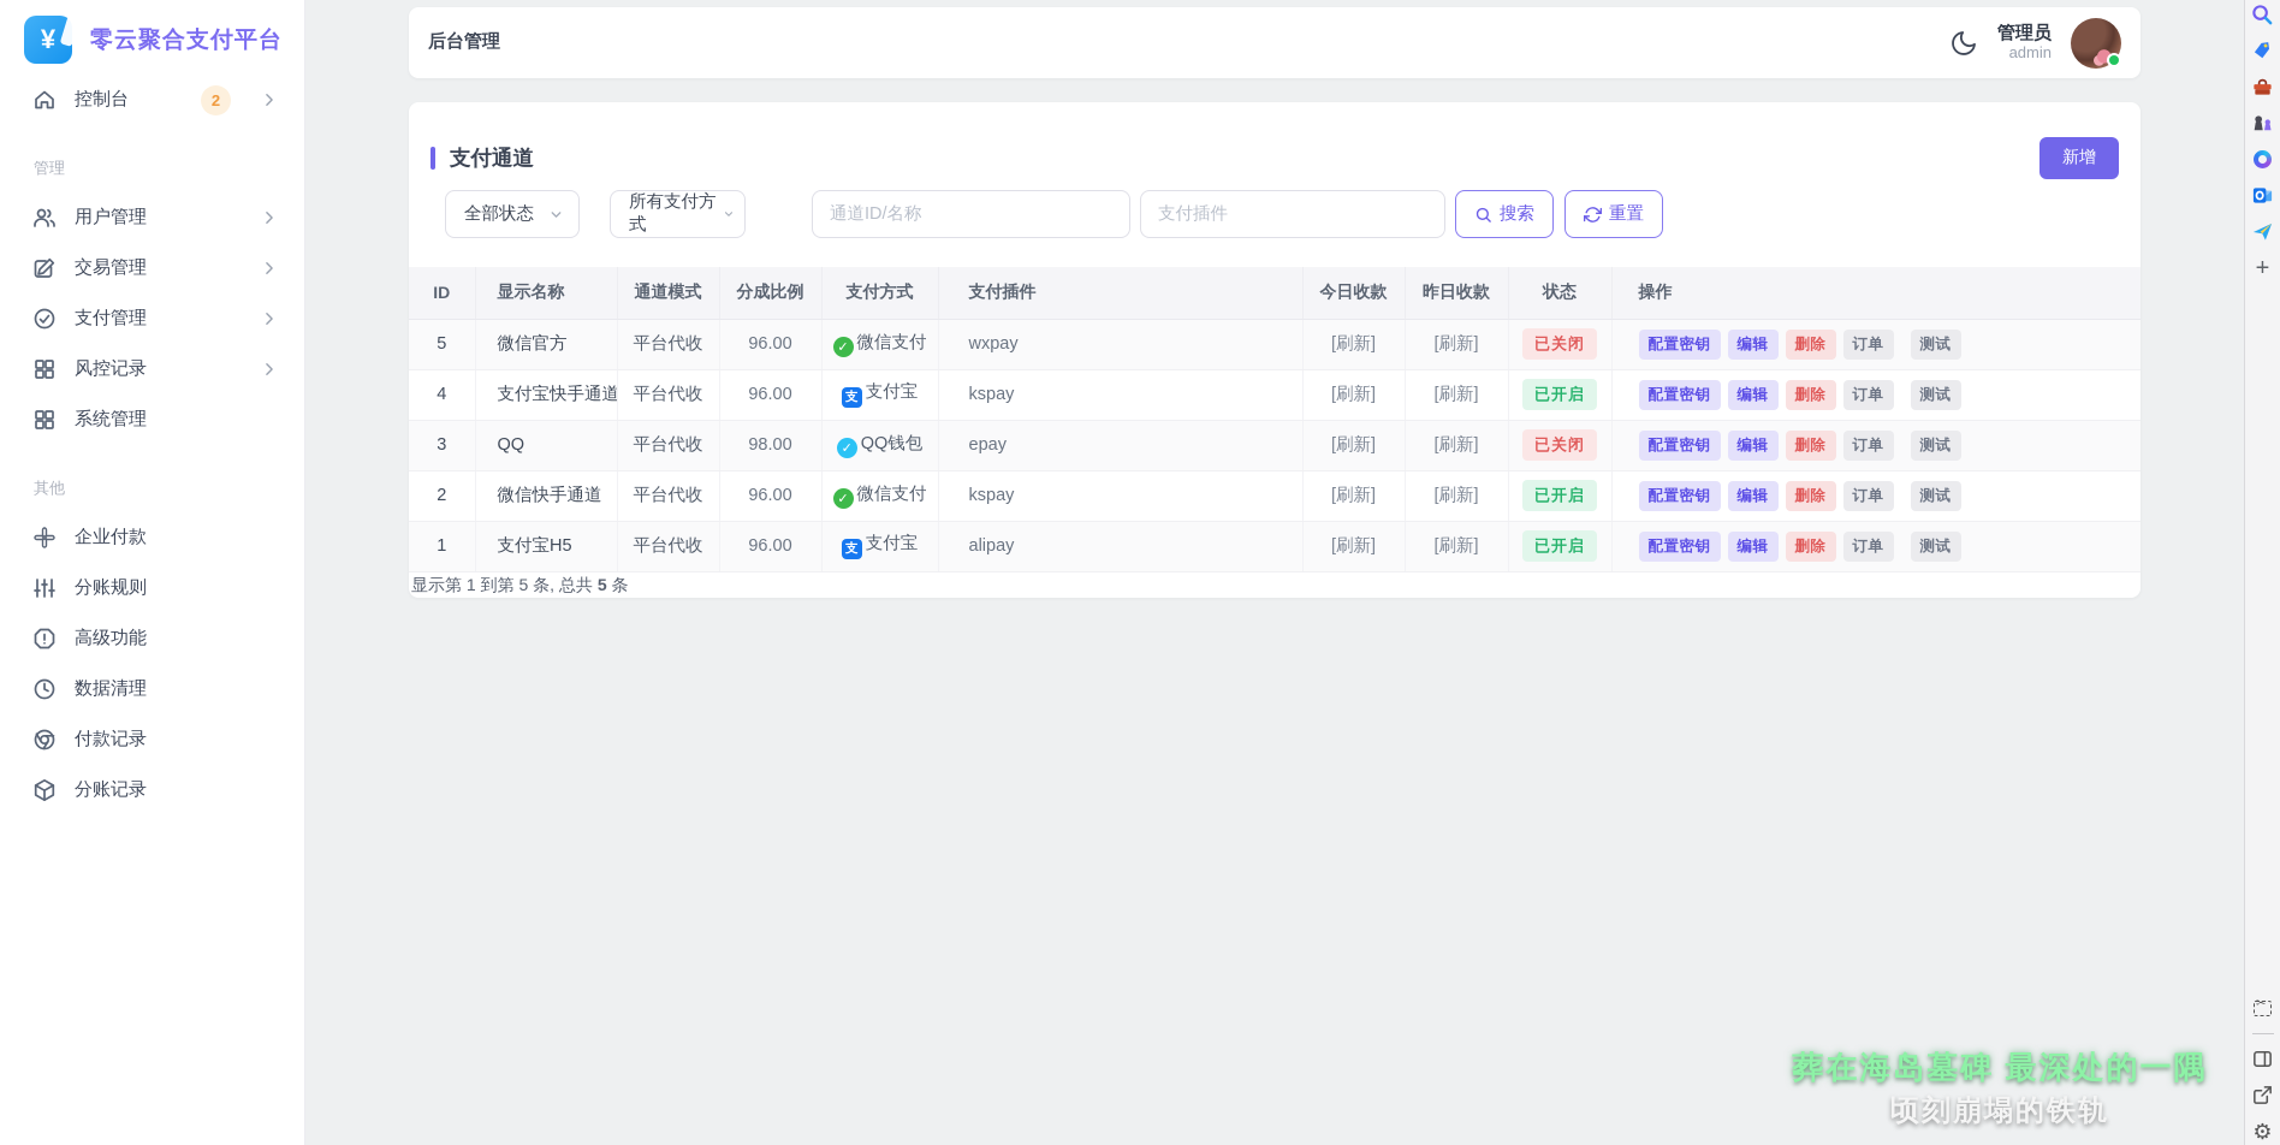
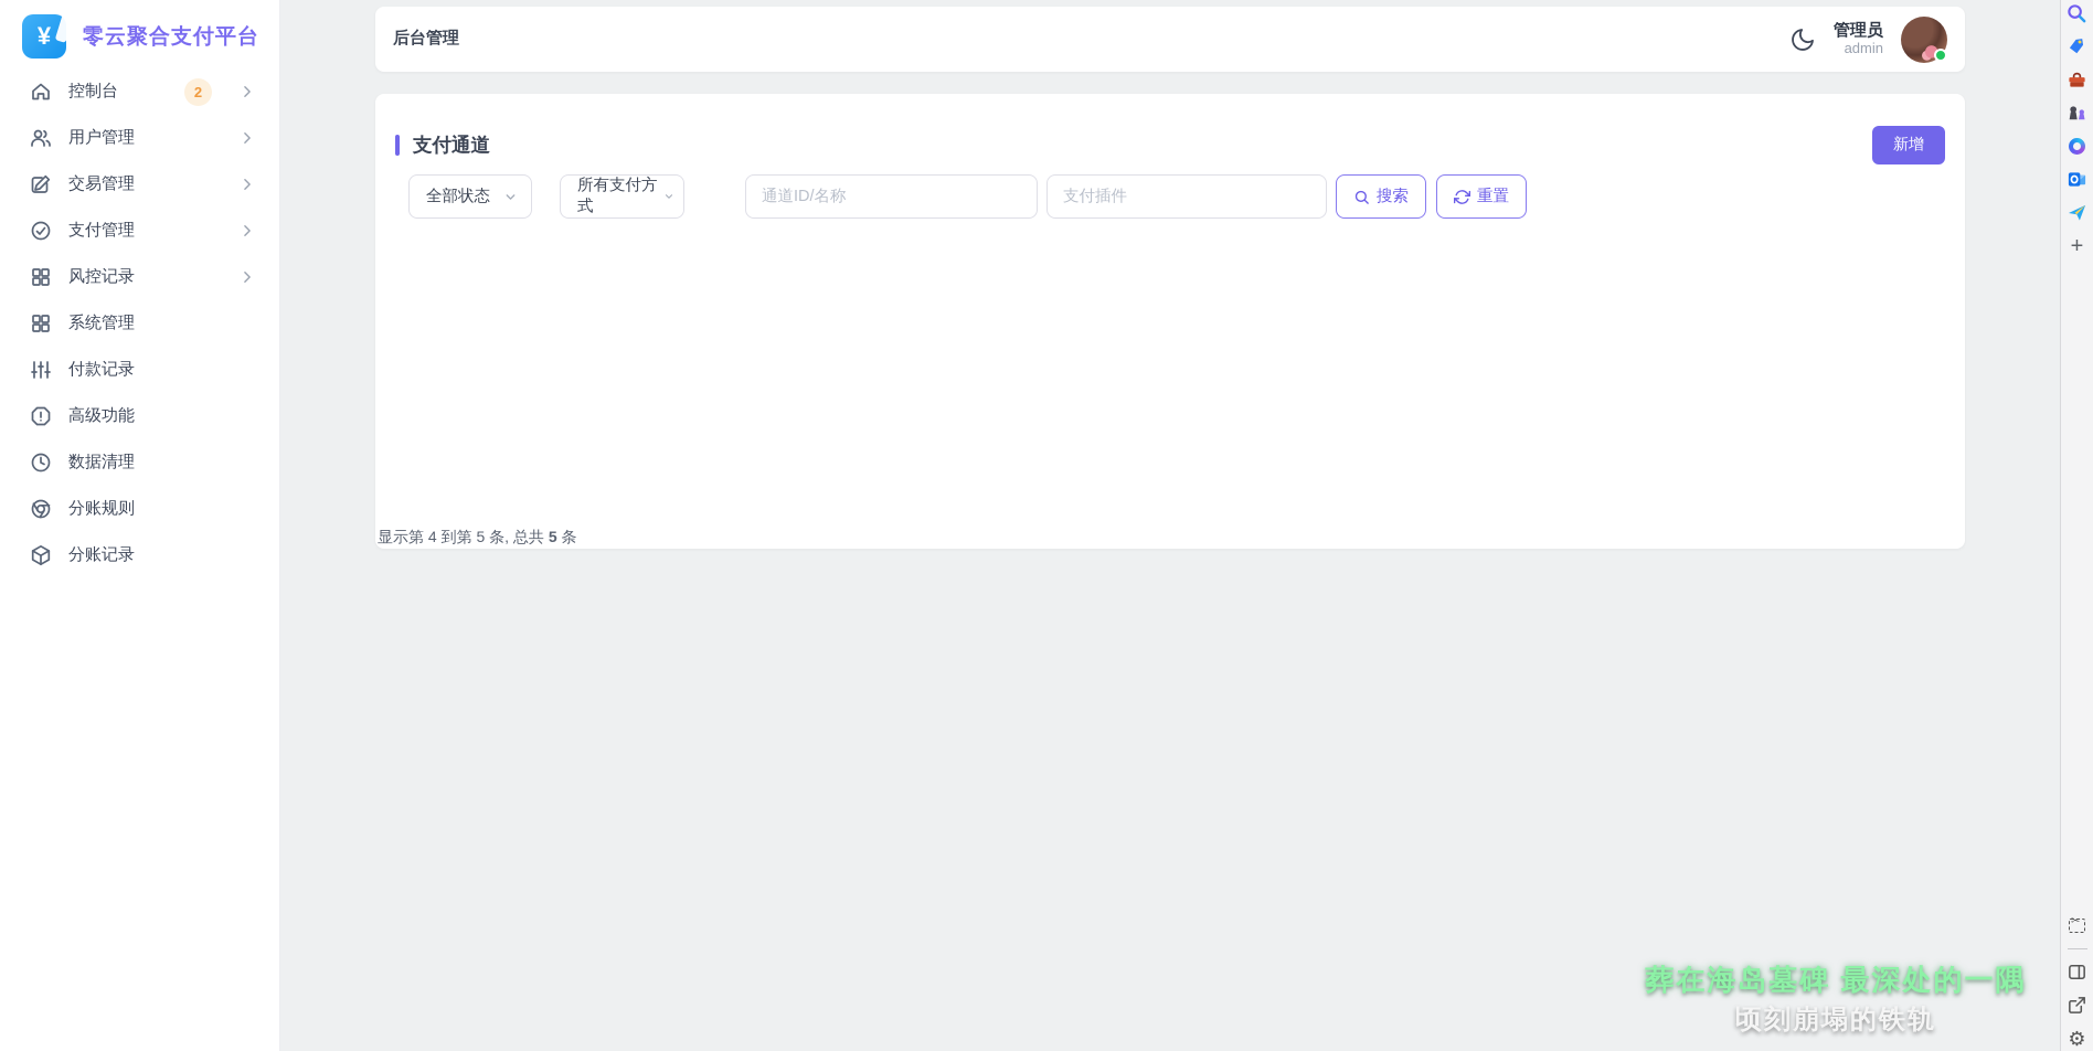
  ¥
  零云聚合支付平台
  控制台
  2
- 管理
  用户管理
  交易管理
  支付管理
  风控记录
  系统管理
- 其他
- 企业付款
- 分账规则
+ 付款记录
  高级功能
  数据清理
- 付款记录
+ 分账规则
  分账记录
  后台管理
  管理员
  admin
  支付通道
  新增
  全部状态
  所有支付方式
  通道ID/名称
  支付插件
  搜索
  重置
- ID	显示名称	通道模式	分成比例	支付方式	支付插件	今日收款	昨日收款	状态	操作
- 5	微信官方	平台代收	96.00	✓ 微信支付	wxpay	[刷新]	[刷新]	已关闭	配置密钥 编辑 删除 订单 测试
- 4	支付宝快手通道	平台代收	96.00	支 支付宝	kspay	[刷新]	[刷新]	已开启	配置密钥 编辑 删除 订单 测试
- 3	QQ	平台代收	98.00	✓ QQ钱包	epay	[刷新]	[刷新]	已关闭	配置密钥 编辑 删除 订单 测试
- 2	微信快手通道	平台代收	96.00	✓ 微信支付	kspay	[刷新]	[刷新]	已开启	配置密钥 编辑 删除 订单 测试
- 1	支付宝H5	平台代收	96.00	支 支付宝	alipay	[刷新]	[刷新]	已开启	配置密钥 编辑 删除 订单 测试
- 显示第 1 到第 5 条, 总共 5 条
+ 显示第 4 到第 5 条, 总共 5 条
  +
  ⚙
  葬在海岛墓碑 最深处的一隅
  顷刻崩塌的铁轨
